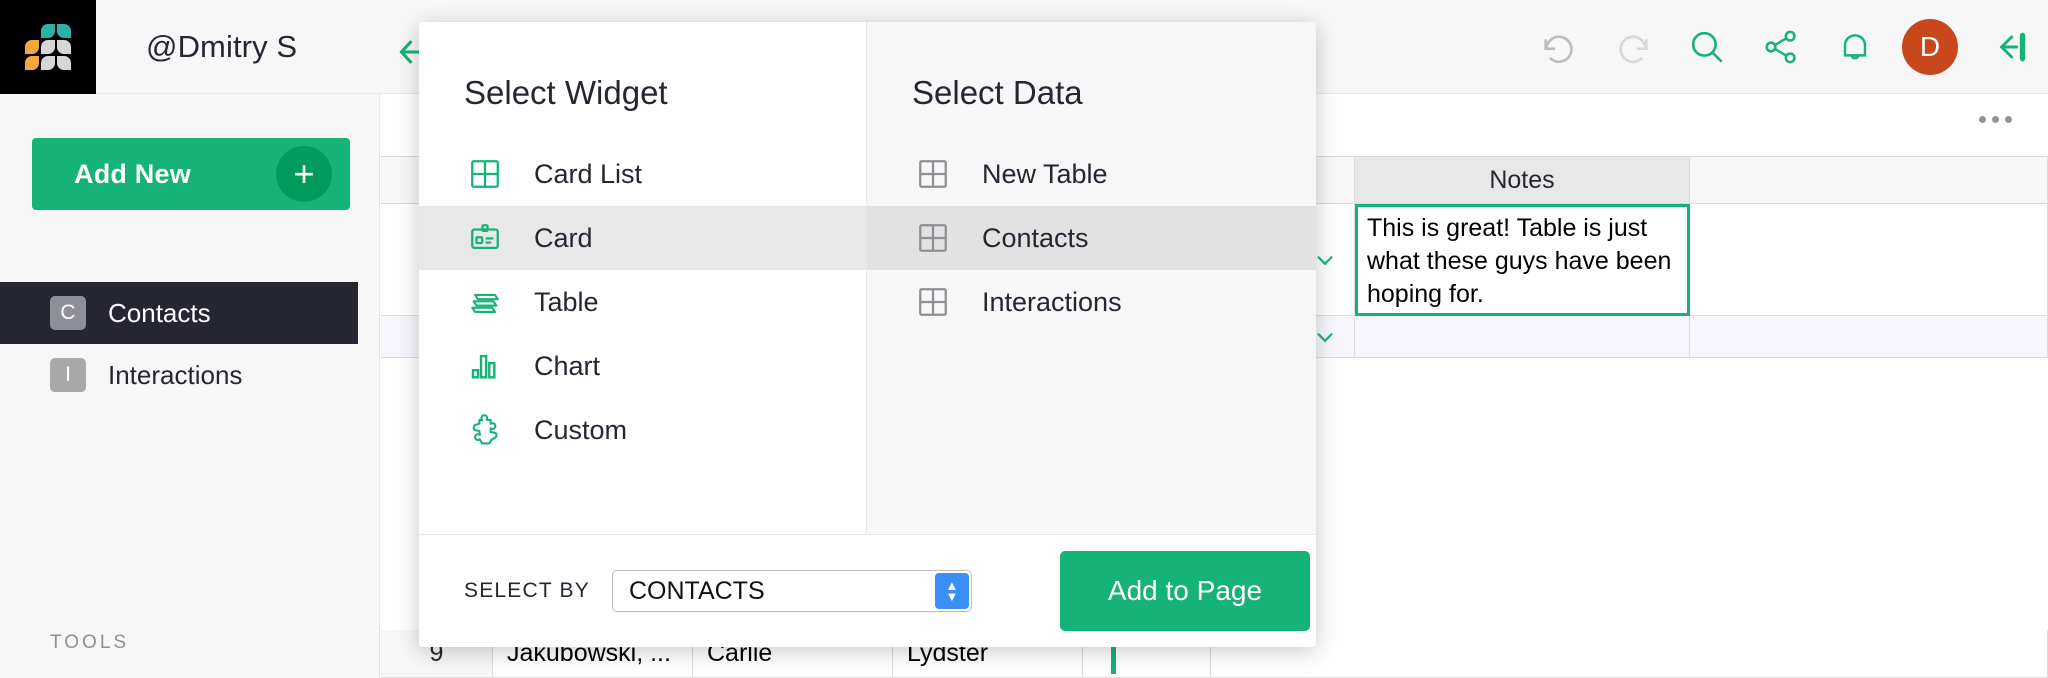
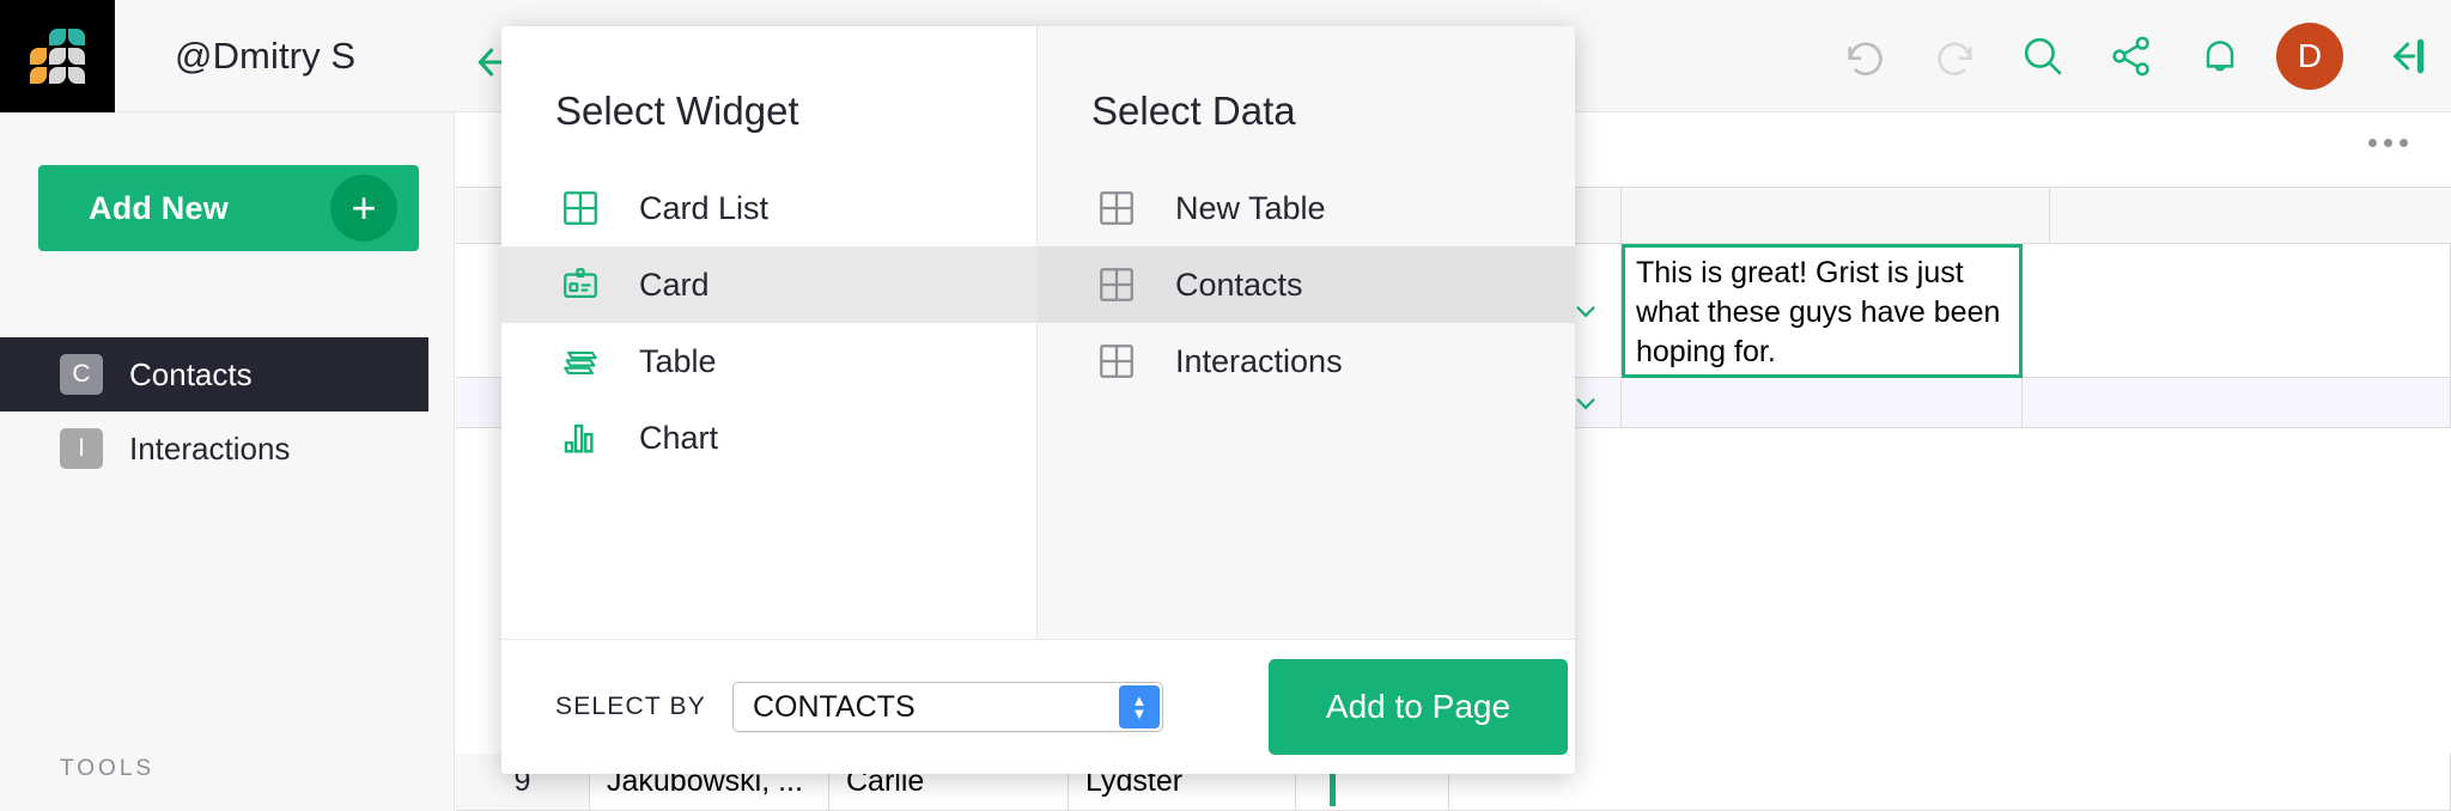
  @Dmitry S
  D
  Add New
  +
  C
  Contacts
  I
  Interactions
  TOOLS
- Notes
- This is great! Table is just what these guys have been hoping for.
+ This is great! Grist is just what these guys have been hoping for.
  9
  Jakubowski, ...
  Carlie
  Lydster
  Select Widget
  Card List
  Card
  Table
  Chart
- Custom
  Select Data
  New Table
  Contacts
  Interactions
  SELECT BY
  CONTACTS
  ▲
  ▼
  Add to Page
